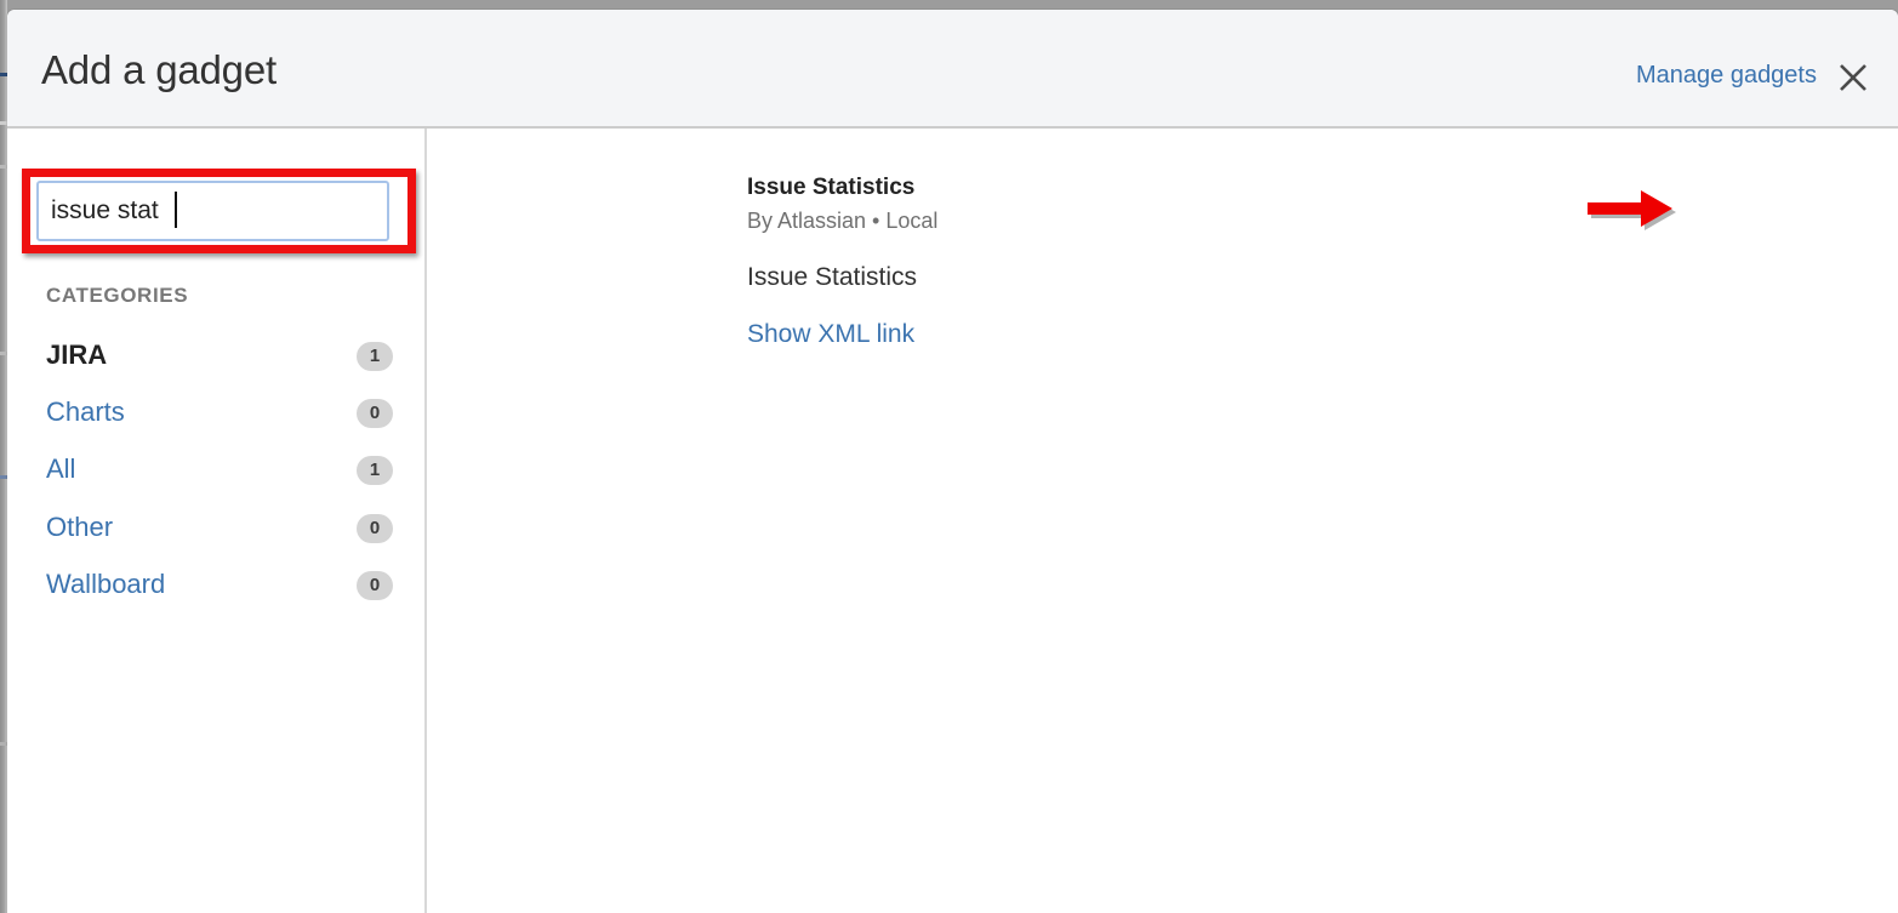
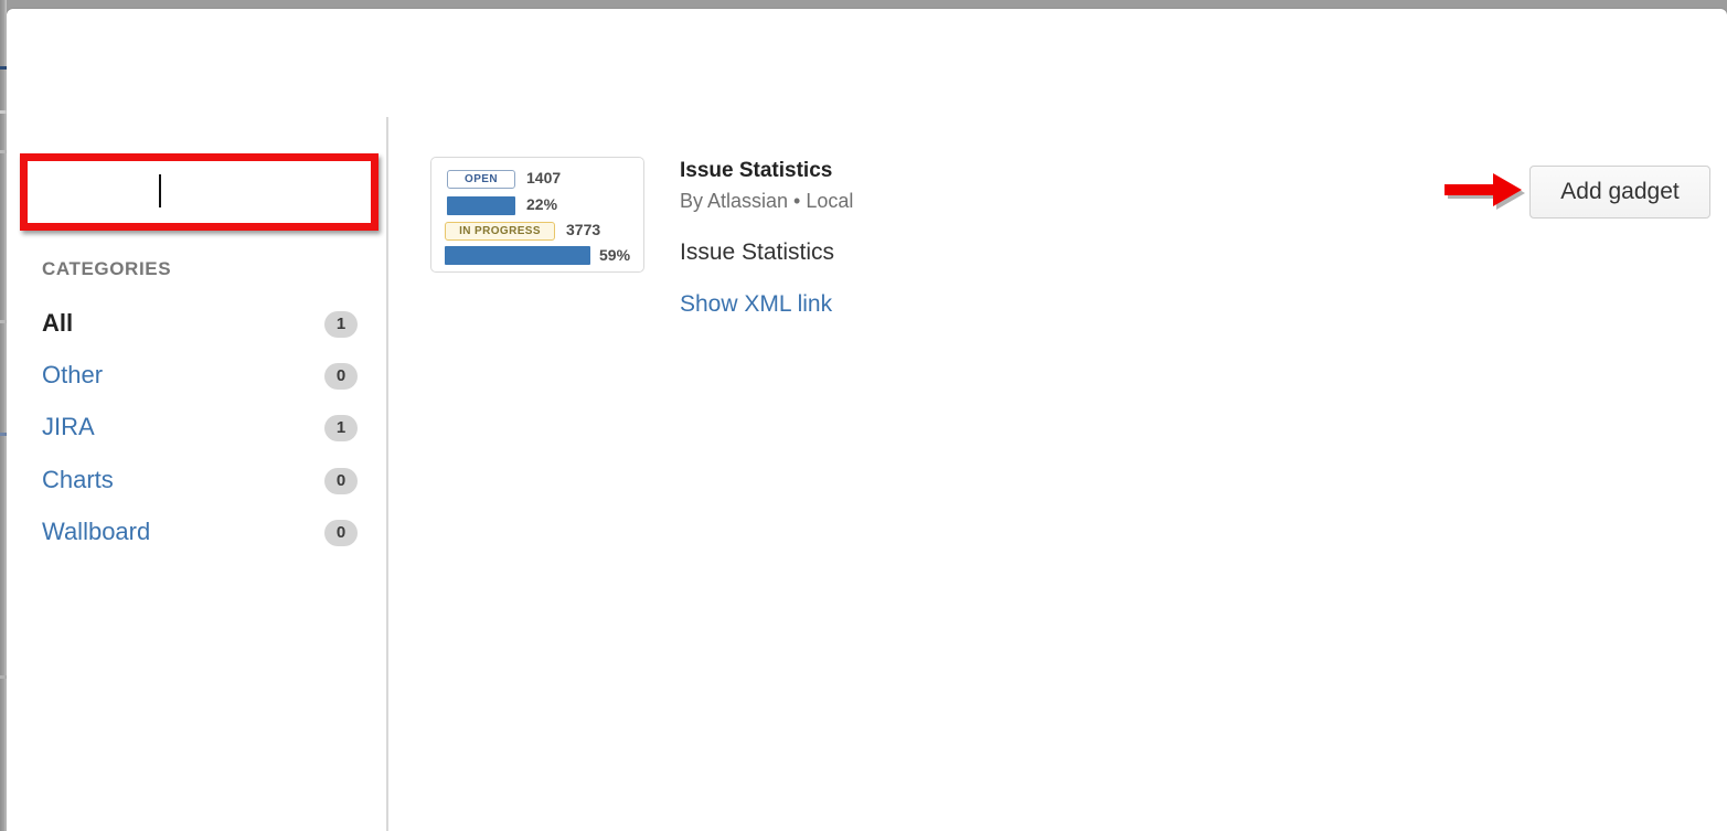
- Add a gadget
- Manage gadgets
- issue stat
  CATEGORIES
- JIRA
+ All
  1
- Charts
+ Other
  0
- All
+ JIRA
  1
- Other
+ Charts
  0
  Wallboard
  0
+ OPEN
+ 1407
+ 22%
+ IN PROGRESS
+ 3773
+ 59%
  Issue Statistics
  By Atlassian • Local
  Issue Statistics
  Show XML link
+ Add gadget
